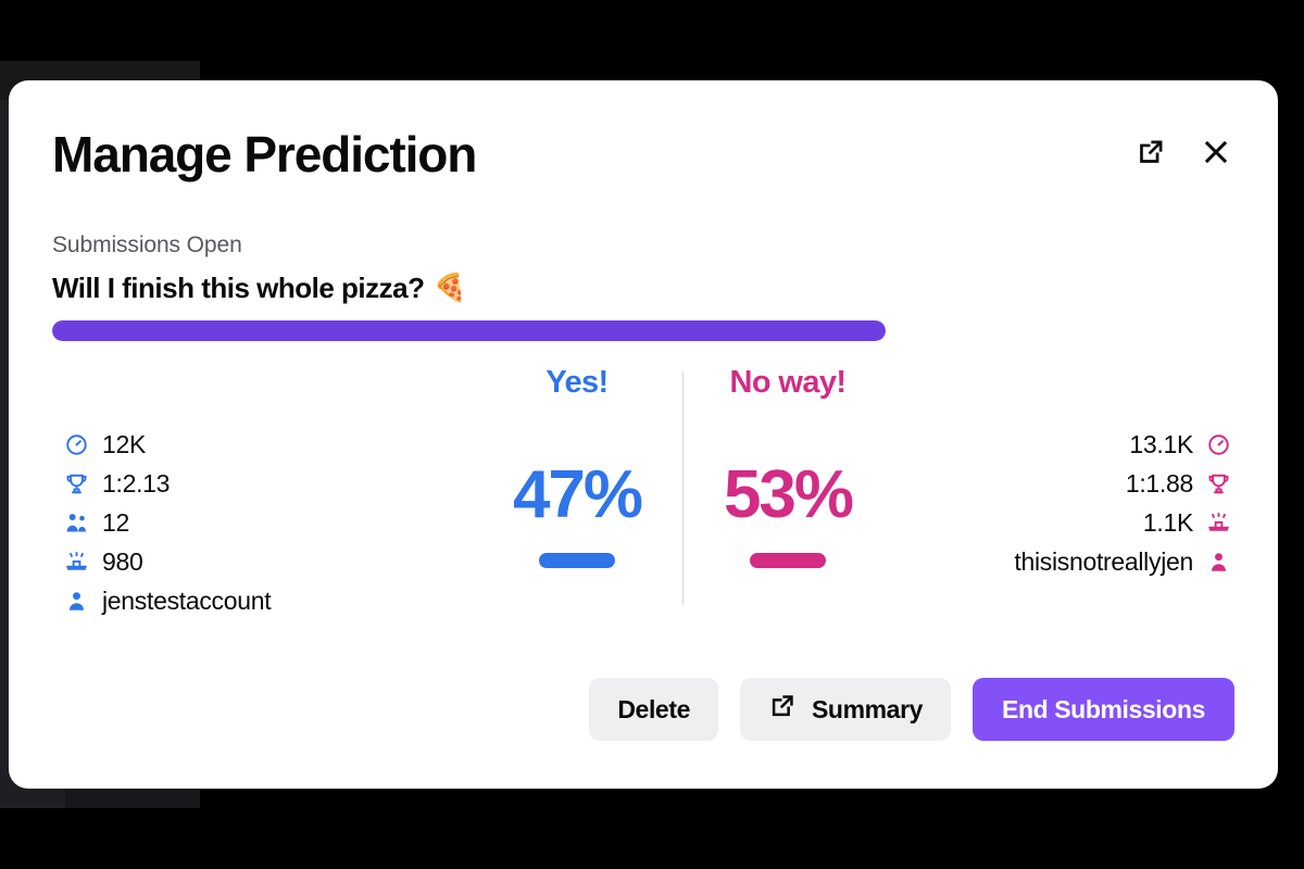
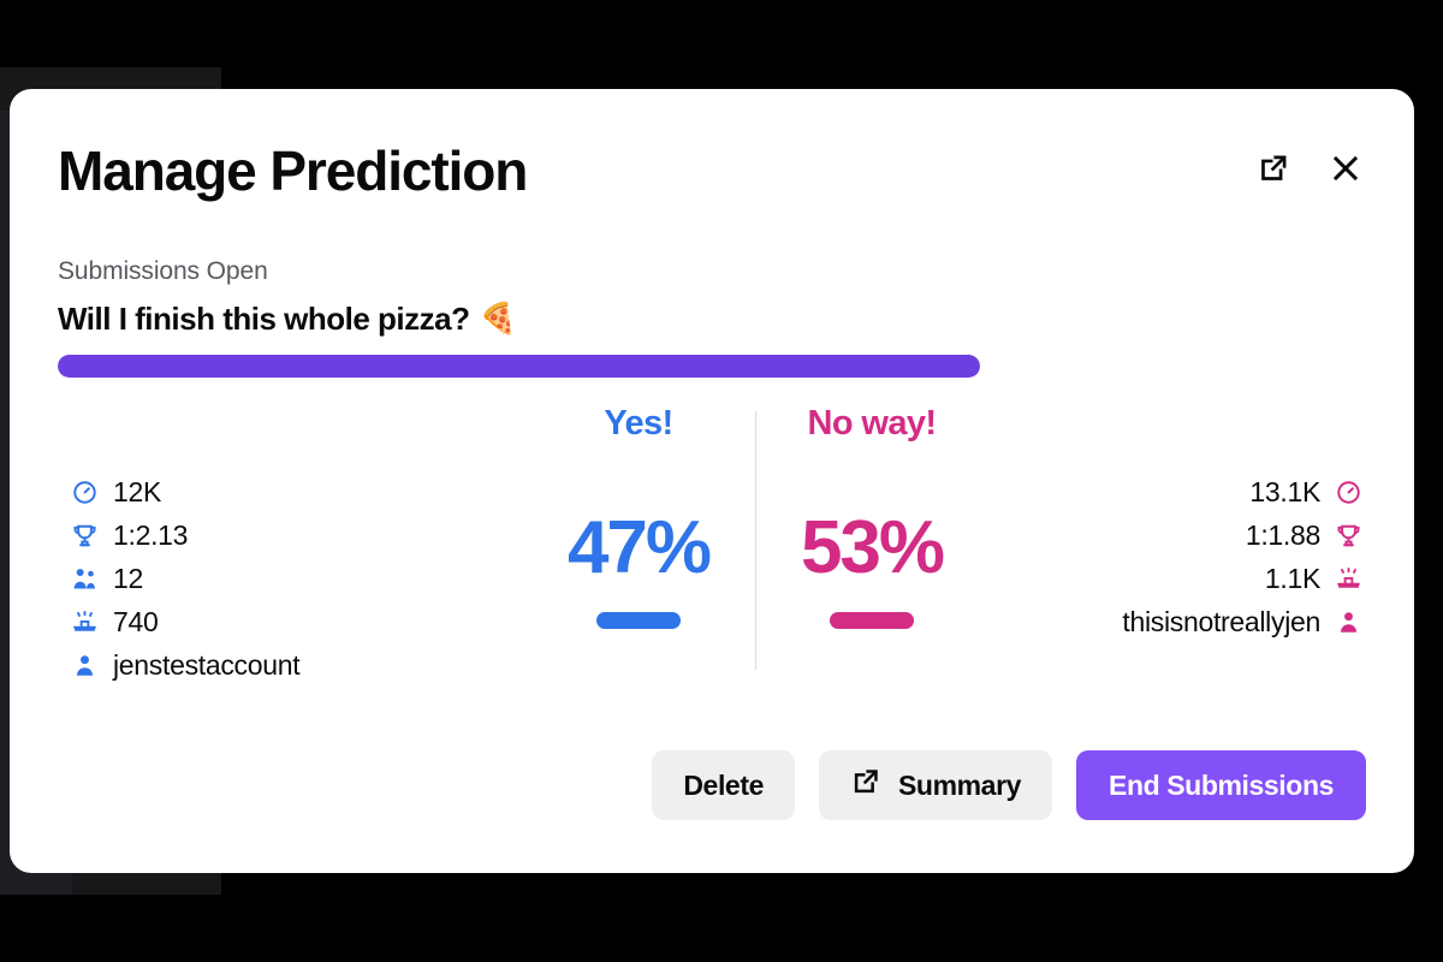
  Manage Prediction
  Submissions Open
  Will I finish this whole pizza?
  🍕
  12K
  1:2.13
  12
- 980
+ 740
  jenstestaccount
  Yes!
  47%
  No way!
  53%
  13.1K
  1:1.88
  1.1K
  thisisnotreallyjen
  Delete
  Summary
  End Submissions
